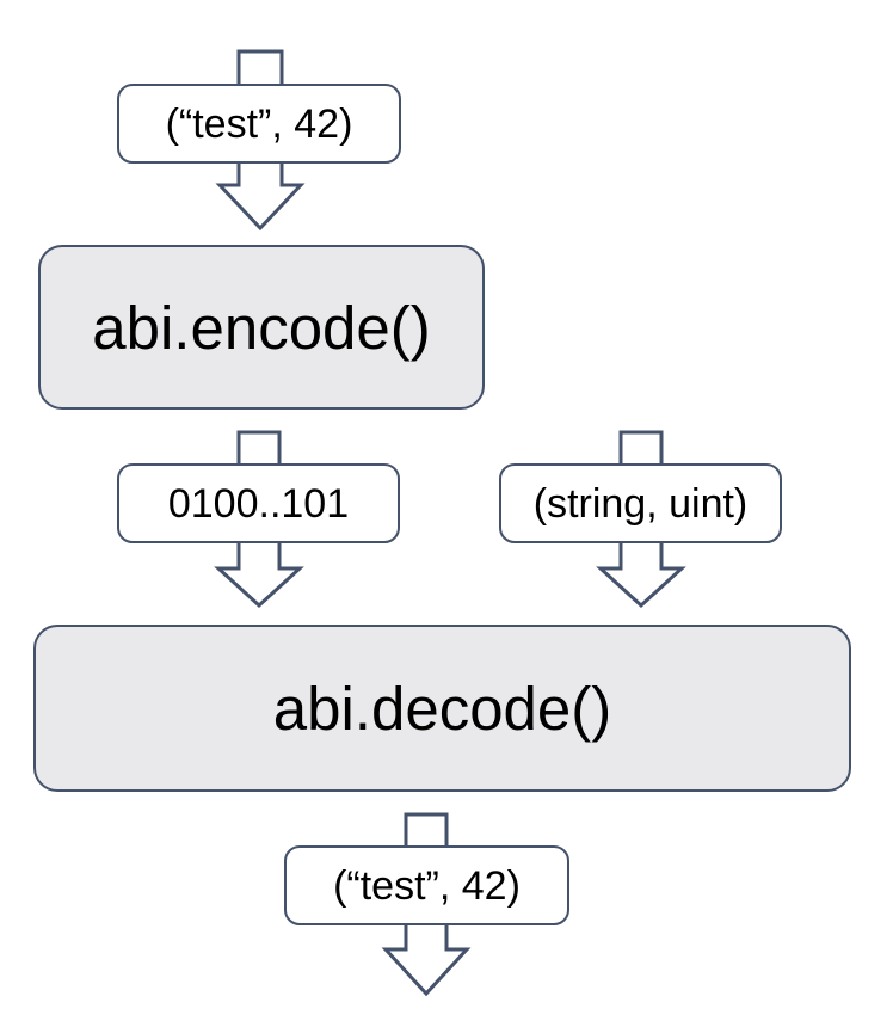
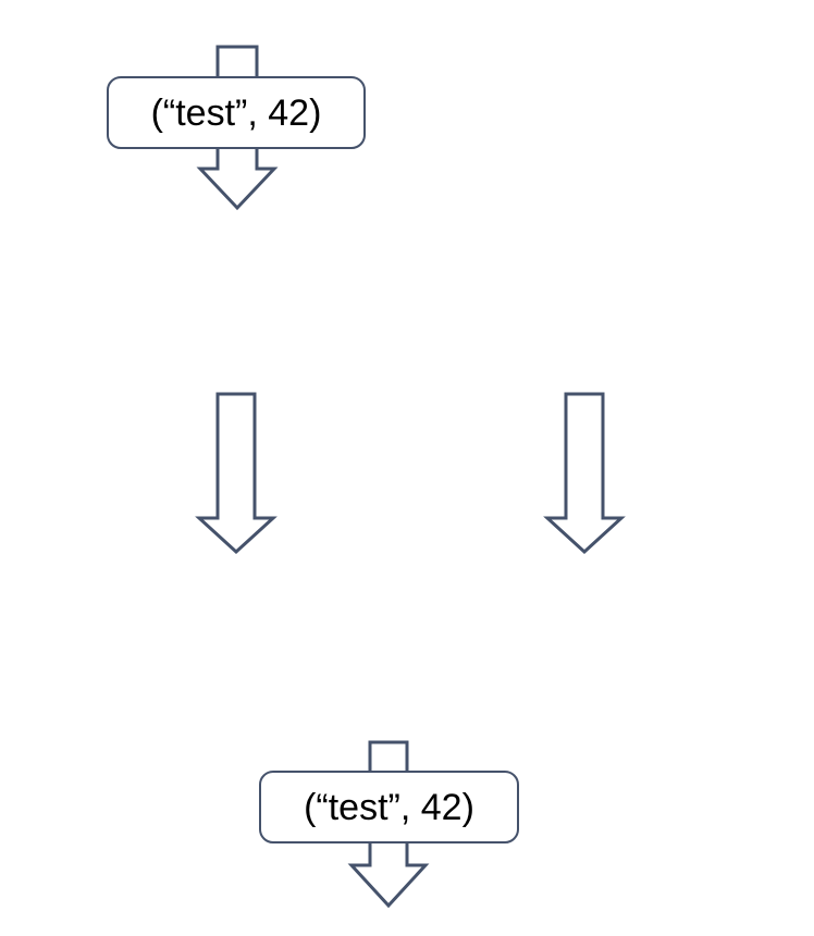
  (“test”, 42)
- abi.encode()
- 0100..101
- (string, uint)
- abi.decode()
  (“test”, 42)
